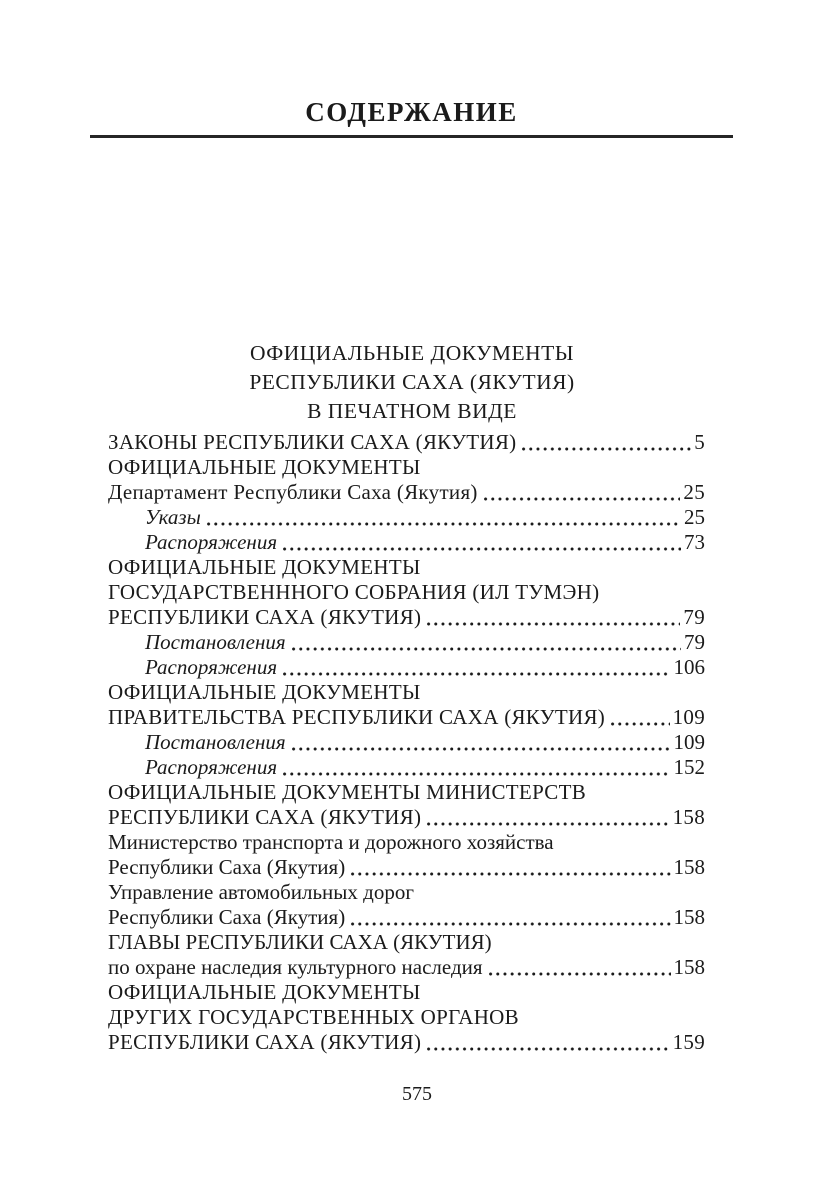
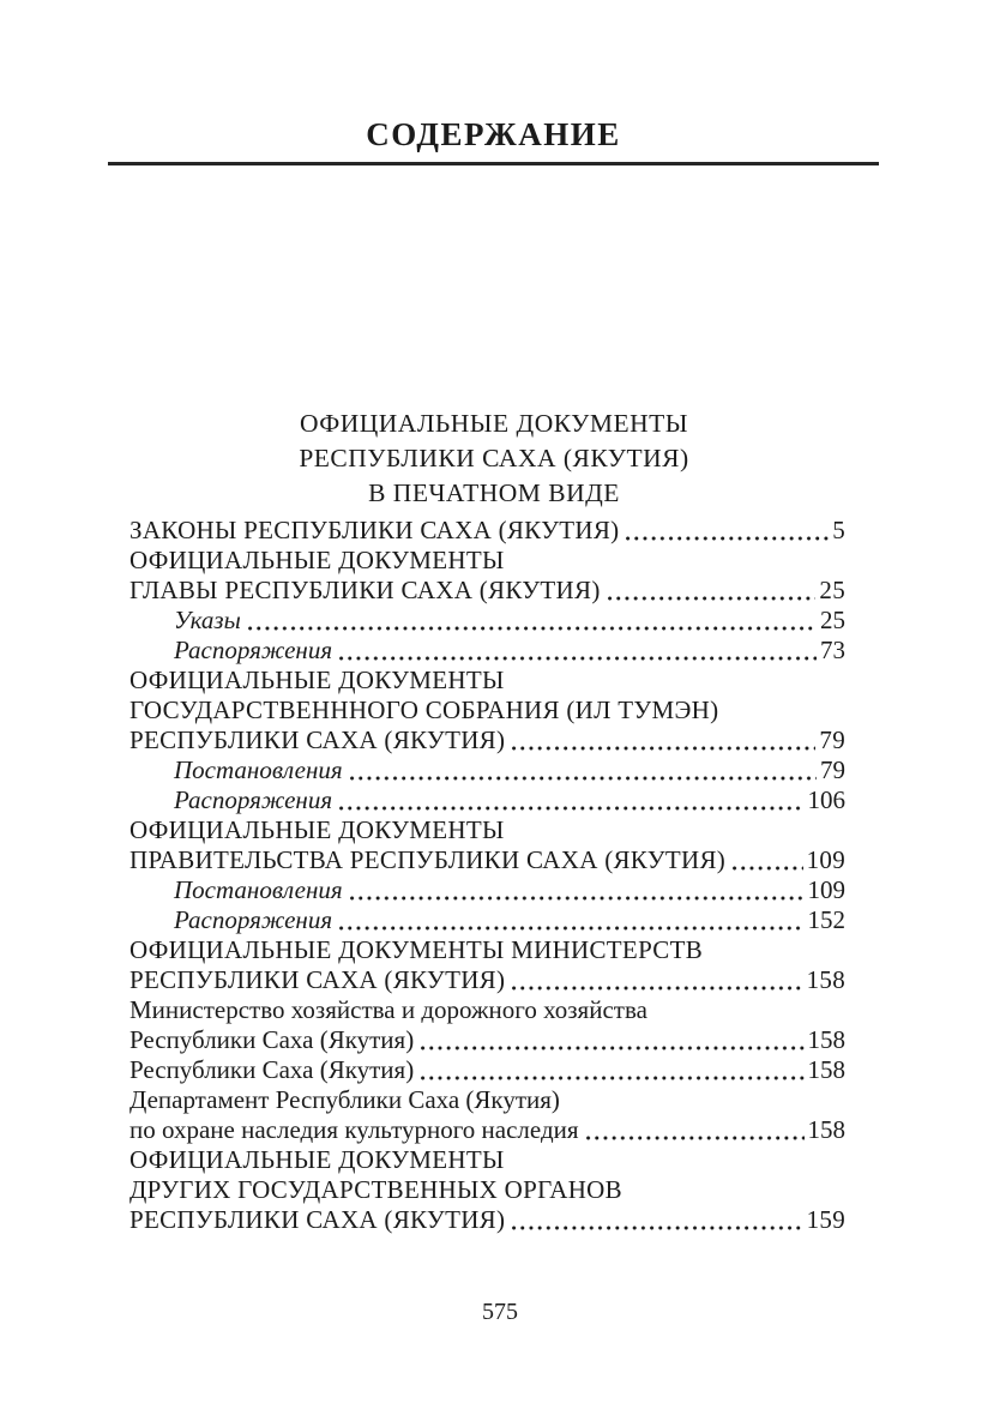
  СОДЕРЖАНИЕ
  ОФИЦИАЛЬНЫЕ ДОКУМЕНТЫ
  РЕСПУБЛИКИ САХА (ЯКУТИЯ)
  В ПЕЧАТНОМ ВИДЕ
  ЗАКОНЫ РЕСПУБЛИКИ САХА (ЯКУТИЯ)
  5
  ОФИЦИАЛЬНЫЕ ДОКУМЕНТЫ
- Департамент Республики Саха (Якутия)
+ ГЛАВЫ РЕСПУБЛИКИ САХА (ЯКУТИЯ)
  25
  Указы
  25
  Распоряжения
  73
  ОФИЦИАЛЬНЫЕ ДОКУМЕНТЫ
  ГОСУДАРСТВЕНННОГО СОБРАНИЯ (ИЛ ТУМЭН)
  РЕСПУБЛИКИ САХА (ЯКУТИЯ)
  79
  Постановления
  79
  Распоряжения
  106
  ОФИЦИАЛЬНЫЕ ДОКУМЕНТЫ
  ПРАВИТЕЛЬСТВА РЕСПУБЛИКИ САХА (ЯКУТИЯ)
  109
  Постановления
  109
  Распоряжения
  152
  ОФИЦИАЛЬНЫЕ ДОКУМЕНТЫ МИНИСТЕРСТВ
  РЕСПУБЛИКИ САХА (ЯКУТИЯ)
  158
- Министерство транспорта и дорожного хозяйства
+ Министерство хозяйства и дорожного хозяйства
  Республики Саха (Якутия)
  158
- Управление автомобильных дорог
  Республики Саха (Якутия)
  158
- ГЛАВЫ РЕСПУБЛИКИ САХА (ЯКУТИЯ)
+ Департамент Республики Саха (Якутия)
  по охране наследия культурного наследия
  158
  ОФИЦИАЛЬНЫЕ ДОКУМЕНТЫ
  ДРУГИХ ГОСУДАРСТВЕННЫХ ОРГАНОВ
  РЕСПУБЛИКИ САХА (ЯКУТИЯ)
  159
  575
